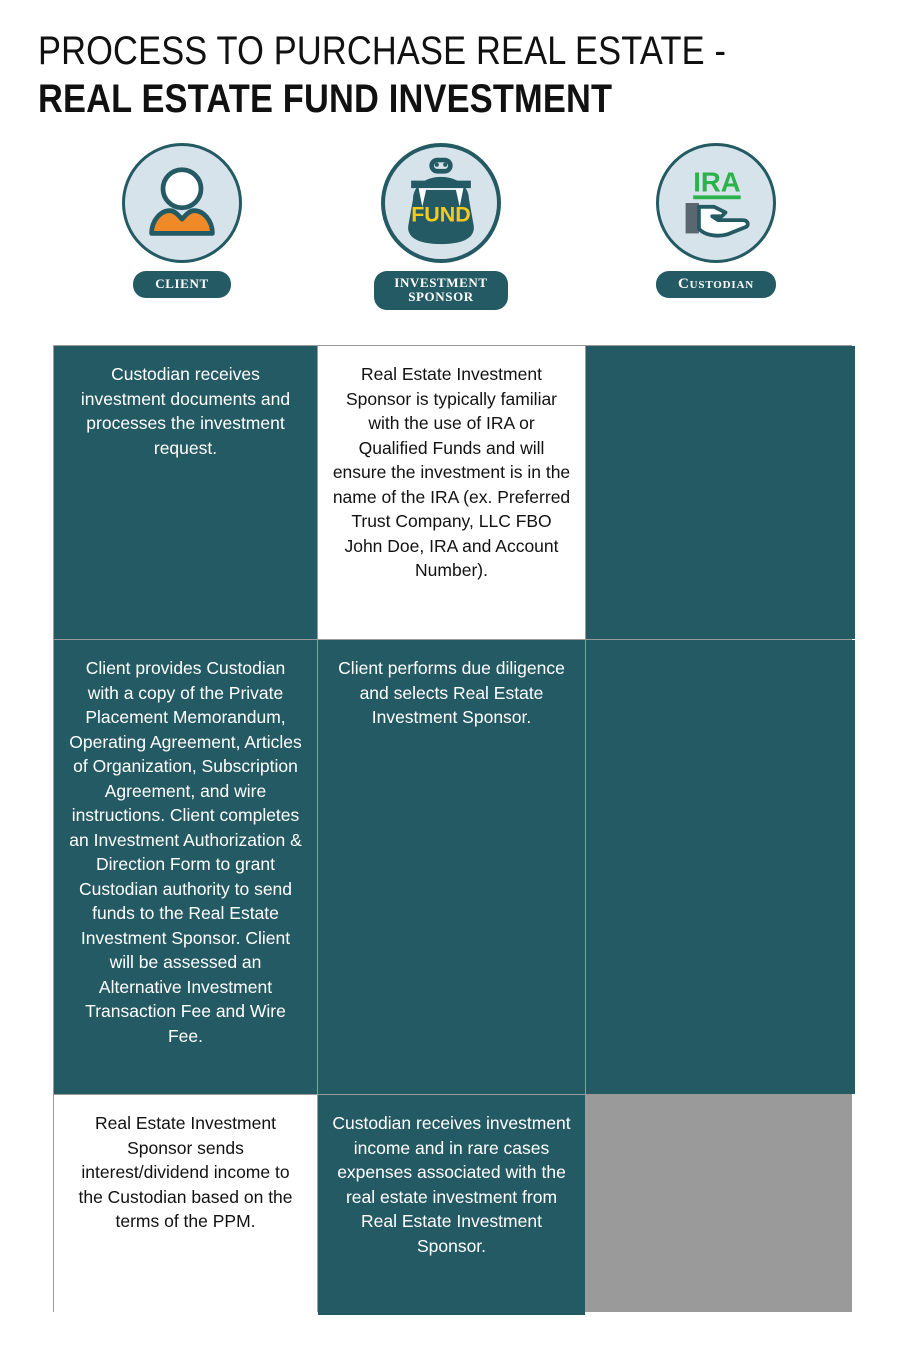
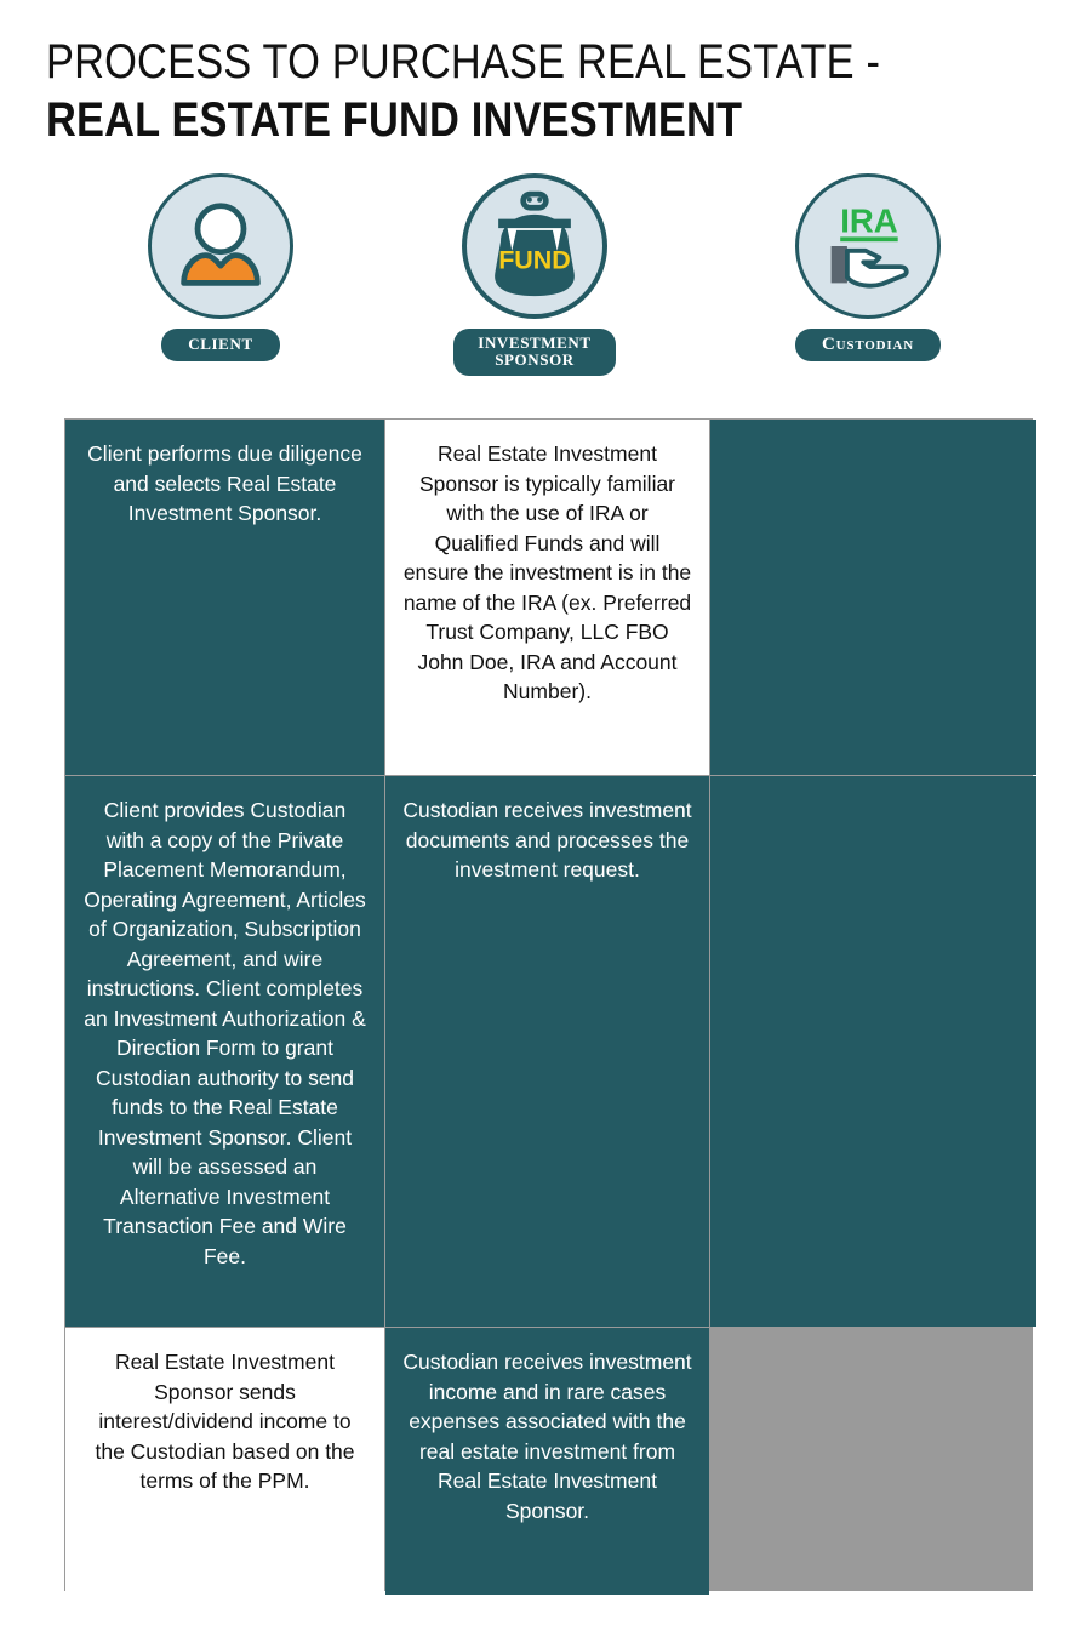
  PROCESS TO PURCHASE REAL ESTATE -
  REAL ESTATE FUND INVESTMENT
  CLIENT
  FUND
  INVESTMENT
  SPONSOR
  IRA
  Custodian
- Custodian receives investment documents and processes the investment request.
+ Client performs due diligence and selects Real Estate Investment Sponsor.
  Real Estate Investment Sponsor is typically familiar with the use of IRA or Qualified Funds and will ensure the investment is in the name of the IRA (ex. Preferred Trust Company, LLC FBO John Doe, IRA and Account Number).
  Client provides Custodian with a copy of the Private Placement Memorandum, Operating Agreement, Articles of Organization, Subscription Agreement, and wire instructions. Client completes an Investment Authorization & Direction Form to grant Custodian authority to send funds to the Real Estate Investment Sponsor. Client will be assessed an Alternative Investment Transaction Fee and Wire Fee.
- Client performs due diligence and selects Real Estate Investment Sponsor.
+ Custodian receives investment documents and processes the investment request.
  Real Estate Investment Sponsor sends interest/dividend income to the Custodian based on the terms of the PPM.
  Custodian receives investment income and in rare cases expenses associated with the real estate investment from Real Estate Investment Sponsor.
